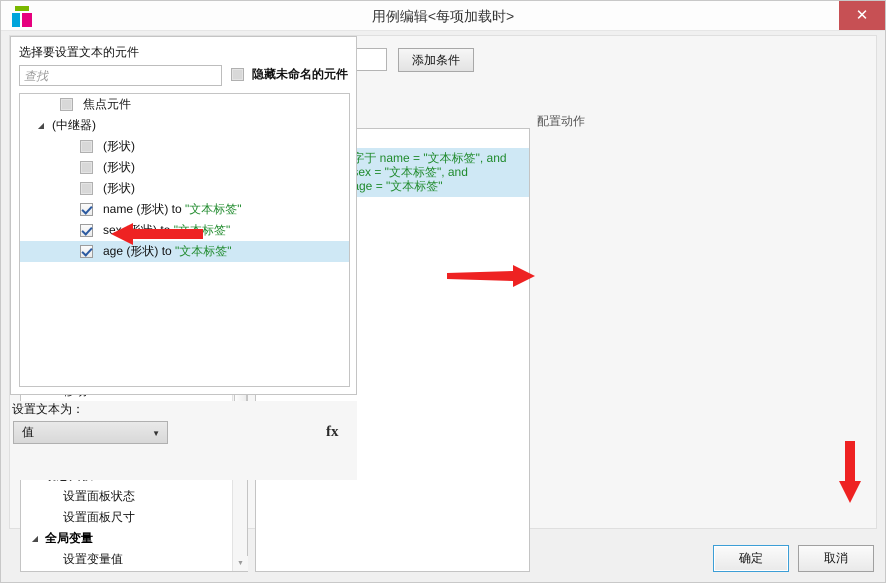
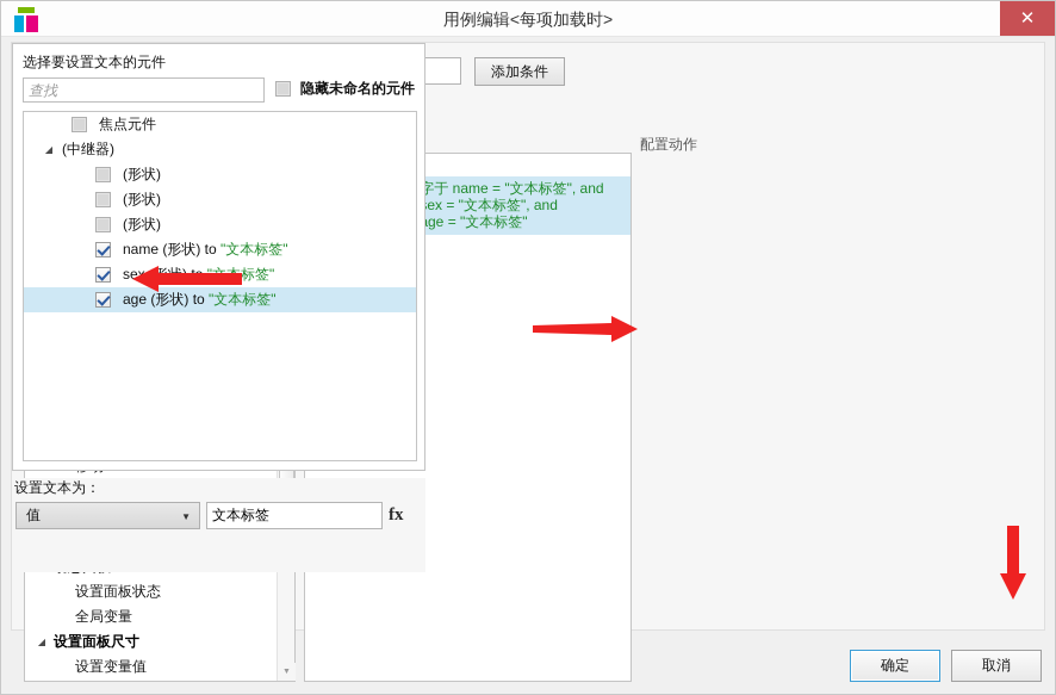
  用例编辑<每项加载时>
  ✕
  添加条件
  配置动作
  设置面板状态
- 设置面板尺寸
+ 全局变量
  ◢
- 全局变量
+ 设置面板尺寸
  设置变量值
  字于 name = "文本标签", and
  ex = "文本标签", and
  选择要设置文本的元件
  查找
  隐藏未命名的元件
  焦点元件
  ◢
  (中继器)
  (形状)
  (形状)
  (形状)
  name (形状) to "文本标签"
  age (形状) to "文本标签"
  设置文本为：
  值
  ▼
+ 文本标签
  fx
  确定
  取消
